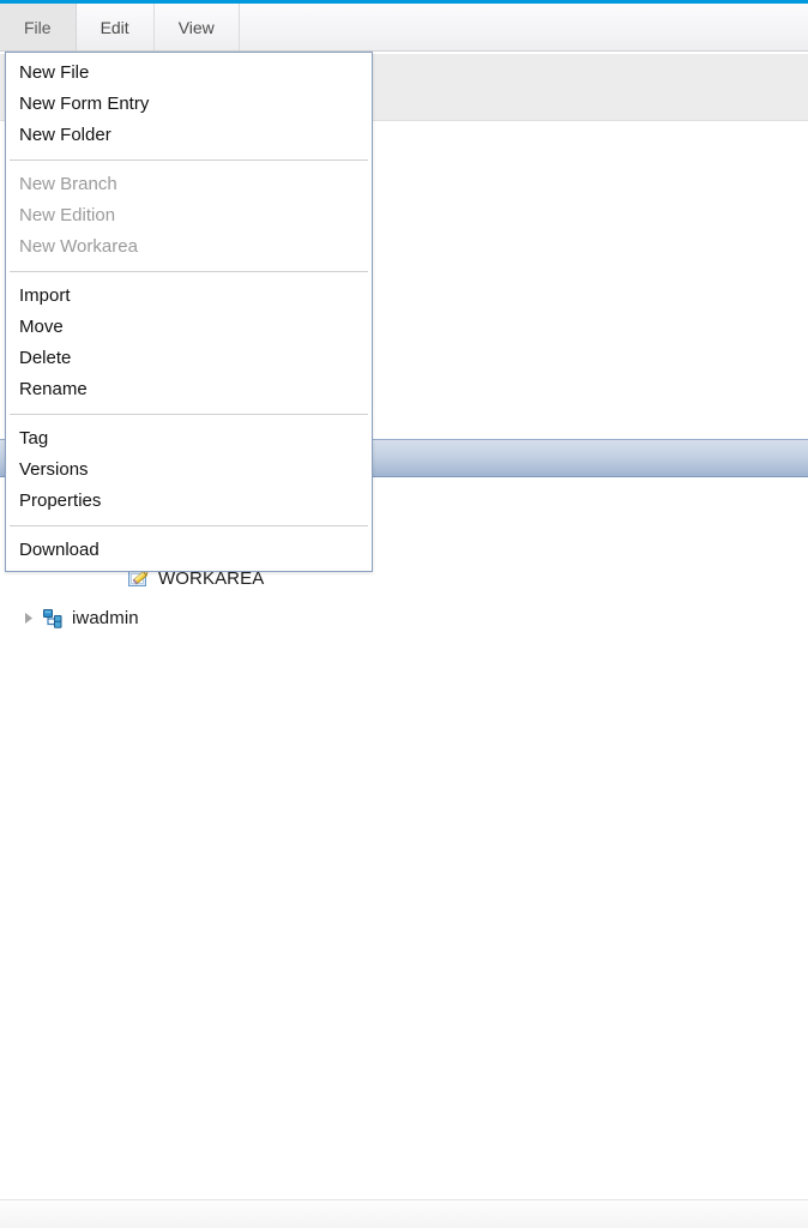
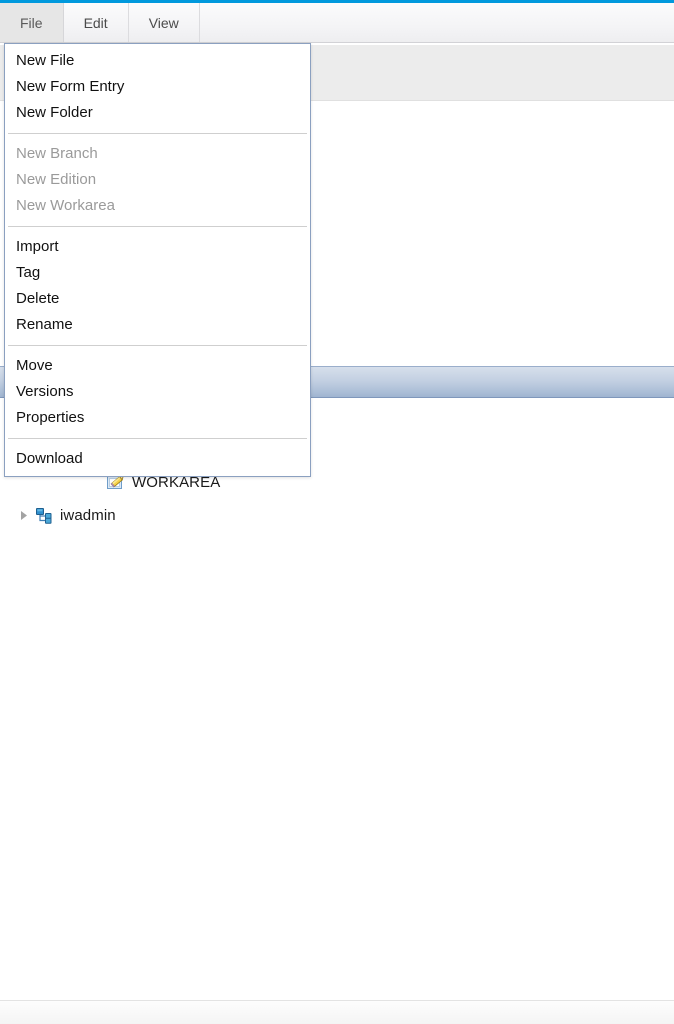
  File
  Edit
  View
  WORKAREA
  iwadmin
  New File
  New Form Entry
  New Folder
  New Branch
  New Edition
  New Workarea
  Import
- Move
+ Tag
  Delete
  Rename
- Tag
+ Move
  Versions
  Properties
  Download
